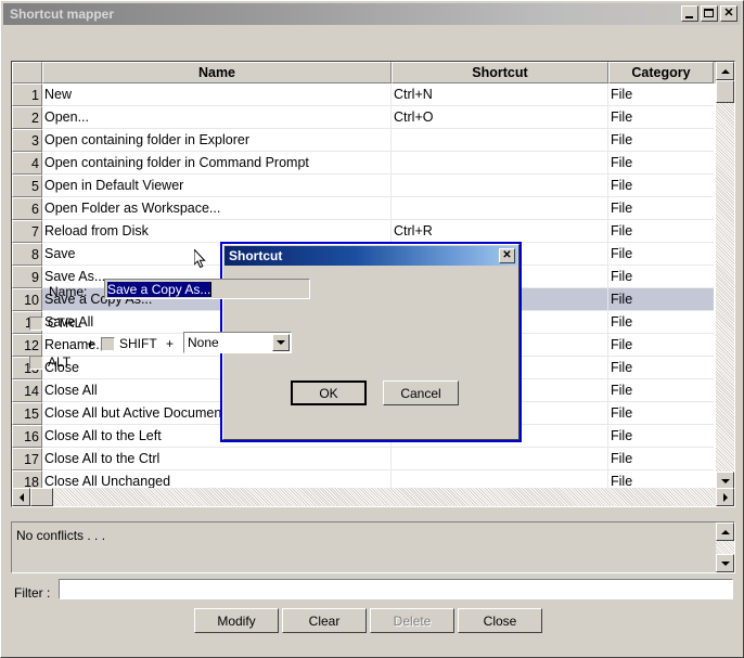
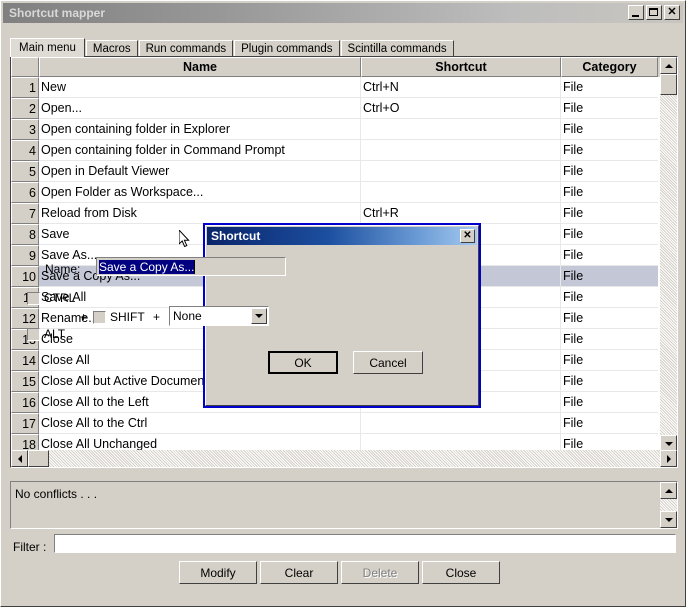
  Shortcut mapper
  ✕
+ Main menu
+ Macros
+ Run commands
+ Plugin commands
+ Scintilla commands
  Name
  Shortcut
  Category
  1
  New
  Ctrl+N
  File
  2
  Open...
  Ctrl+O
  File
  3
  Open containing folder in Explorer
  File
  4
  Open containing folder in Command Prompt
  File
  5
  Open in Default Viewer
  File
  6
  Open Folder as Workspace...
  File
  7
  Reload from Disk
  Ctrl+R
  File
  8
  Save
  File
  9
  Save As...
  File
  10
  Save a Copy As...
  File
  Save All
  File
  12
  Rename.
  File
  Close
  File
  14
  Close All
  File
  15
  Close All but Active Documen
  File
  16
  Close All to the Left
  File
  17
  Close All to the Ctrl
  File
  18
  Close All Unchanged
  File
  No conflicts . . .
  Filter :
  Modify
  Clear
  Delete
  Close
  Shortcut
  ✕
  Name:
  Save a Copy As...
  CTRL
  +
  SHIFT
  +
  ALT
  None
  OK
  Cancel
